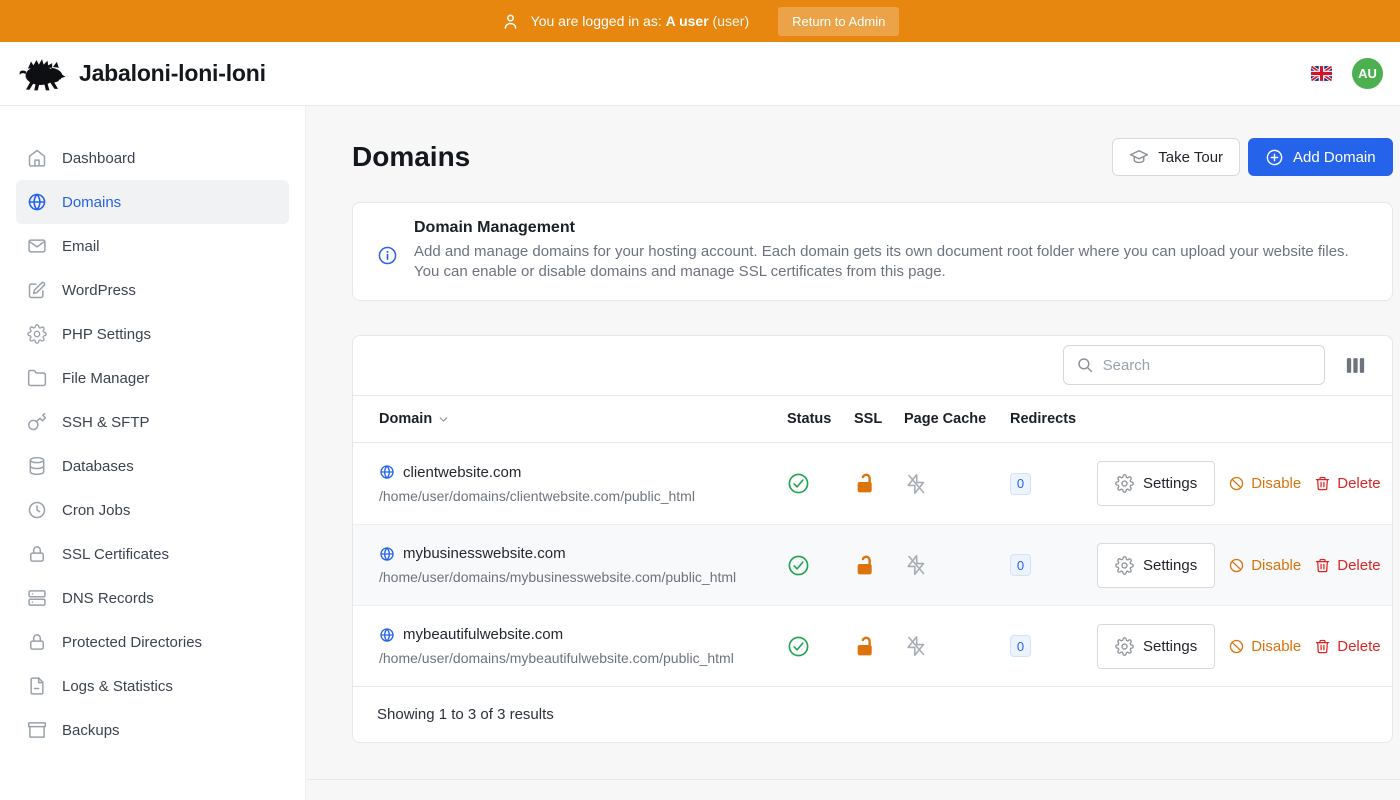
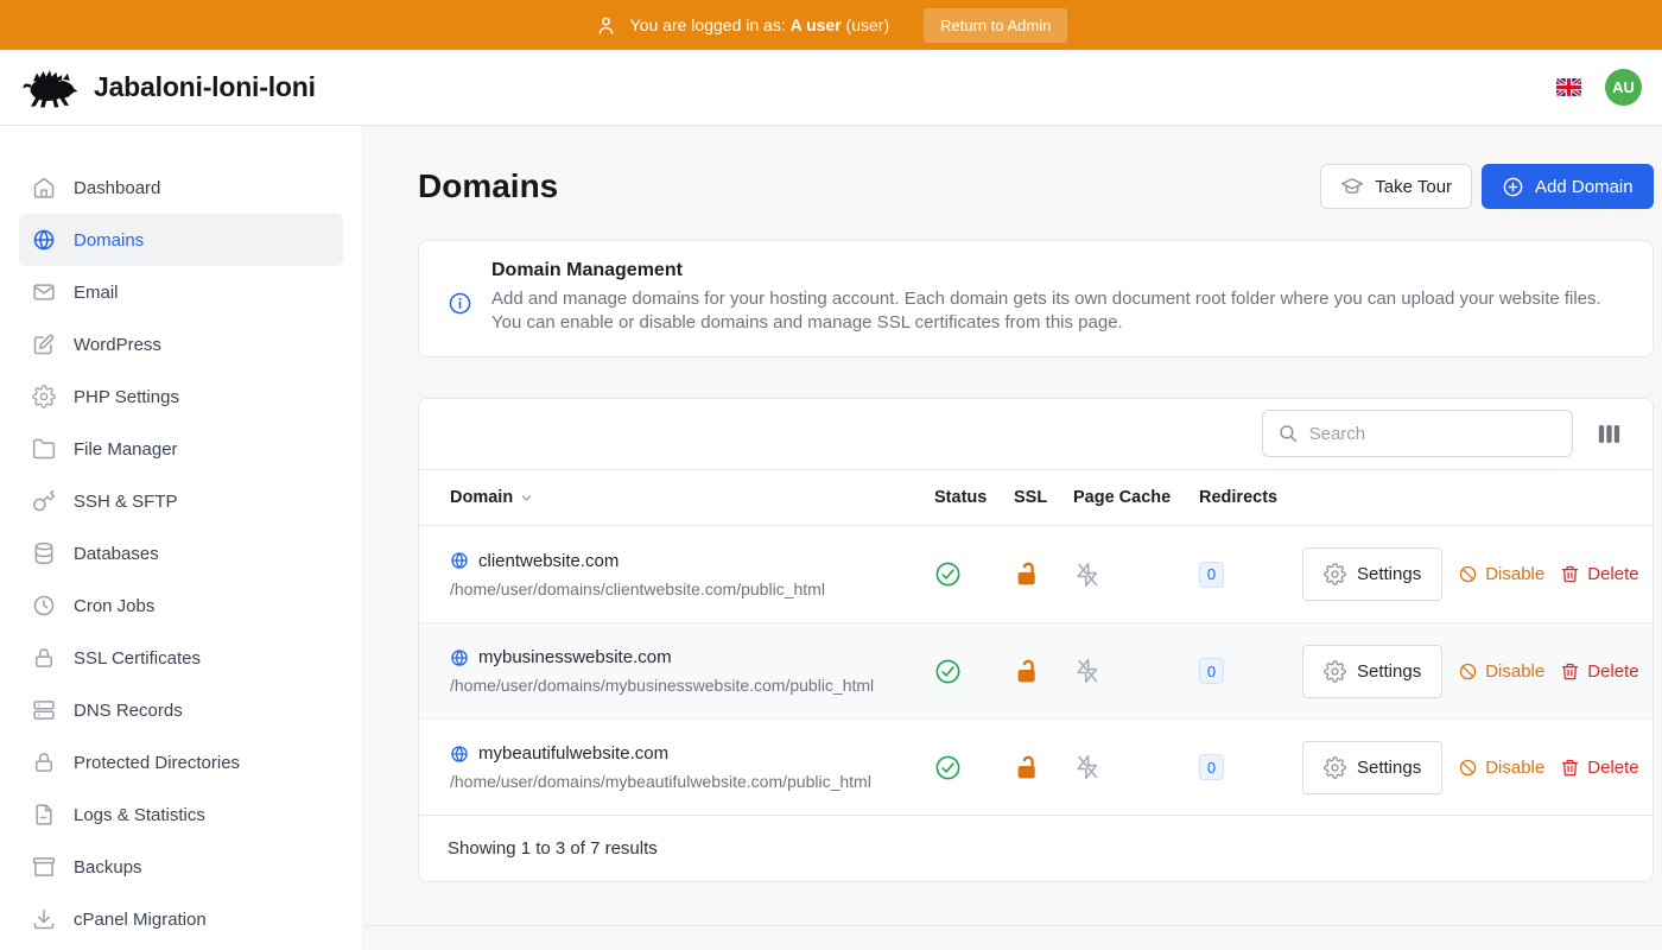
  You are logged in as: A user (user)
  Return to Admin
  Jabaloni-loni-loni
  AU
  Dashboard
  Domains
  Email
  WordPress
  PHP Settings
  File Manager
  SSH & SFTP
  Databases
  Cron Jobs
  SSL Certificates
  DNS Records
  Protected Directories
  Logs & Statistics
  Backups
+ cPanel Migration
  Domains
  Take Tour
  Add Domain
  Domain Management
  Add and manage domains for your hosting account. Each domain gets its own document root folder where you can upload your website files. You can enable or disable domains and manage SSL certificates from this page.
  Search
  Domain
  Status
  SSL
  Page Cache
  Redirects
  clientwebsite.com
  /home/user/domains/clientwebsite.com/public_html
  0
  Settings
  Disable
  Delete
  mybusinesswebsite.com
  /home/user/domains/mybusinesswebsite.com/public_html
  0
  Settings
  Disable
  Delete
  mybeautifulwebsite.com
  /home/user/domains/mybeautifulwebsite.com/public_html
  0
  Settings
  Disable
  Delete
- Showing 1 to 3 of 3 results
+ Showing 1 to 3 of 7 results
